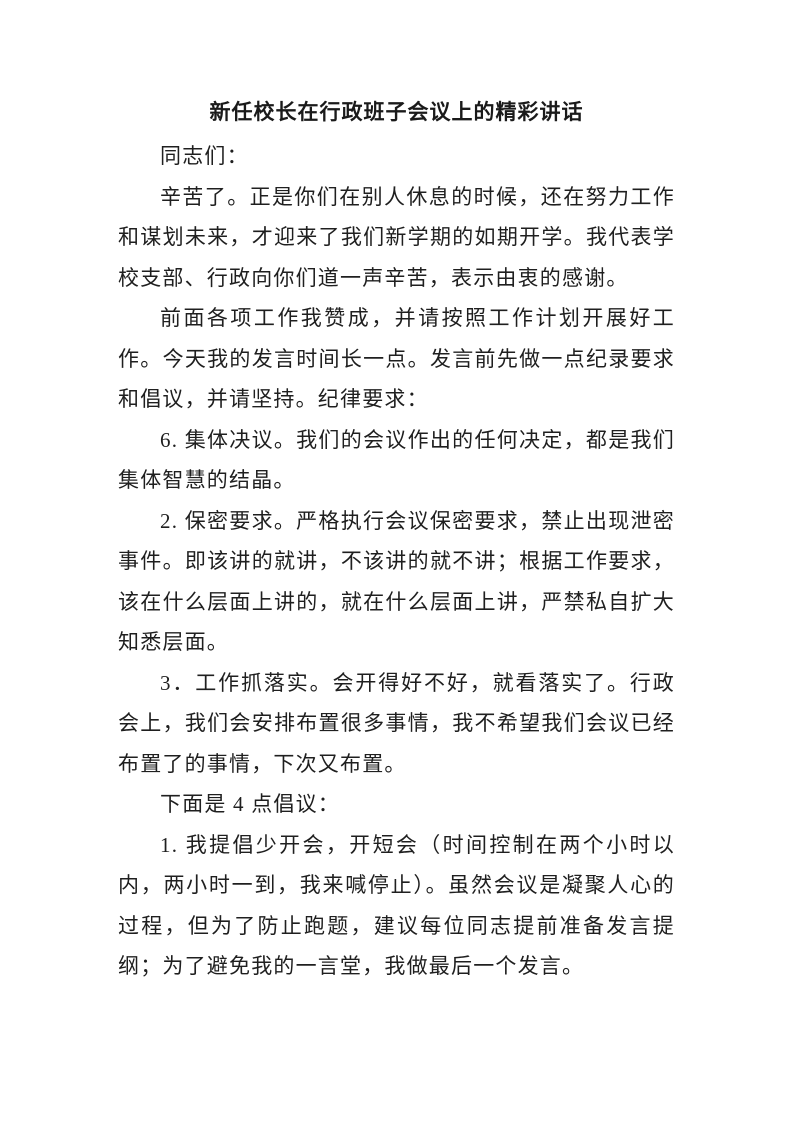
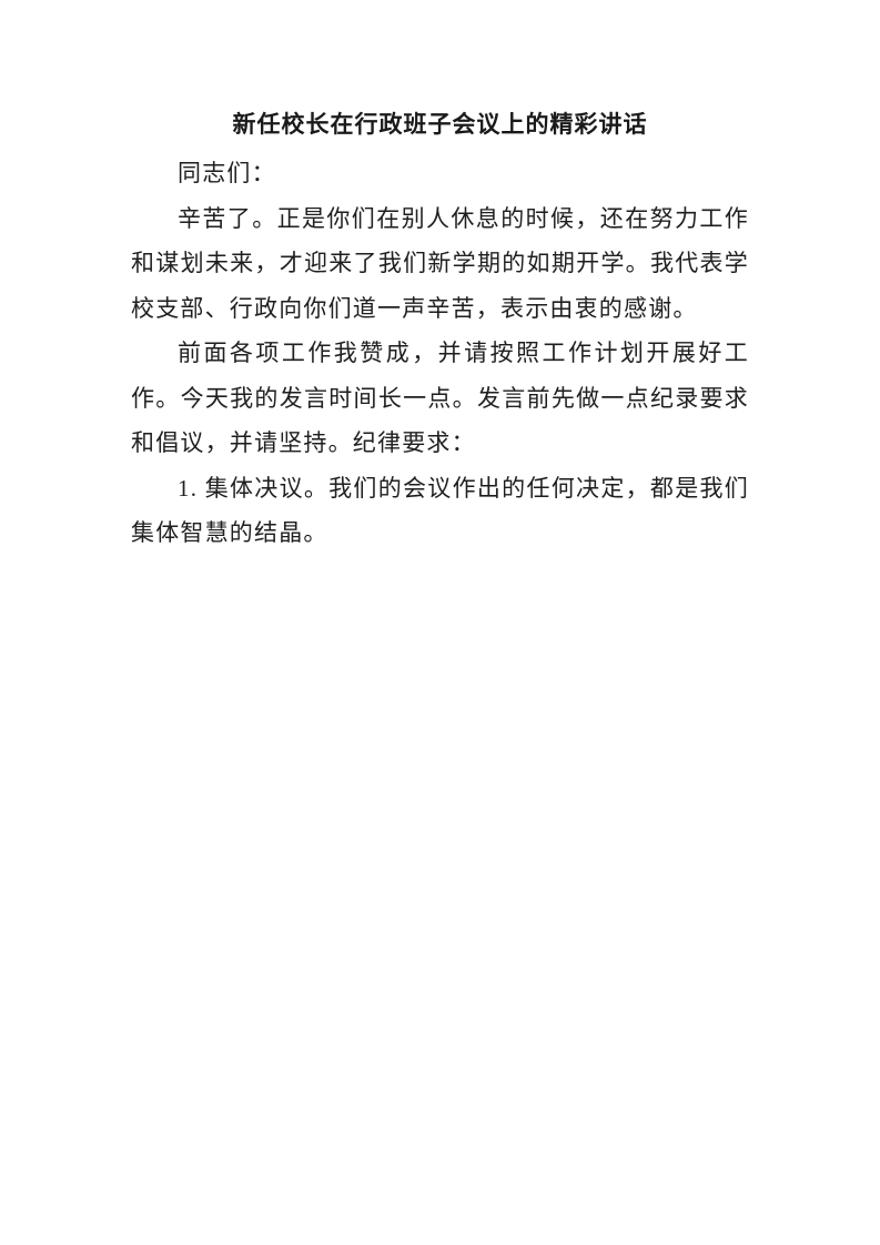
  新任校长在行政班子会议上的精彩讲话
  同志们：
  辛苦了。正是你们在别人休息的时候，还在努力工作和谋划未来，才迎来了我们新学期的如期开学。我代表学校支部、行政向你们道一声辛苦，表示由衷的感谢。
  前面各项工作我赞成，并请按照工作计划开展好工作。今天我的发言时间长一点。发言前先做一点纪录要求和倡议，并请坚持。纪律要求：
- 6. 集体决议。我们的会议作出的任何决定，都是我们集体智慧的结晶。
+ 1. 集体决议。我们的会议作出的任何决定，都是我们集体智慧的结晶。
- 2. 保密要求。严格执行会议保密要求，禁止出现泄密事件。即该讲的就讲，不该讲的就不讲；根据工作要求，该在什么层面上讲的，就在什么层面上讲，严禁私自扩大知悉层面。
- 3．工作抓落实。会开得好不好，就看落实了。行政会上，我们会安排布置很多事情，我不希望我们会议已经布置了的事情，下次又布置。
- 下面是 4 点倡议：
- 1. 我提倡少开会，开短会（时间控制在两个小时以内，两小时一到，我来喊停止）。虽然会议是凝聚人心的过程，但为了防止跑题，建议每位同志提前准备发言提纲；为了避免我的一言堂，我做最后一个发言。
